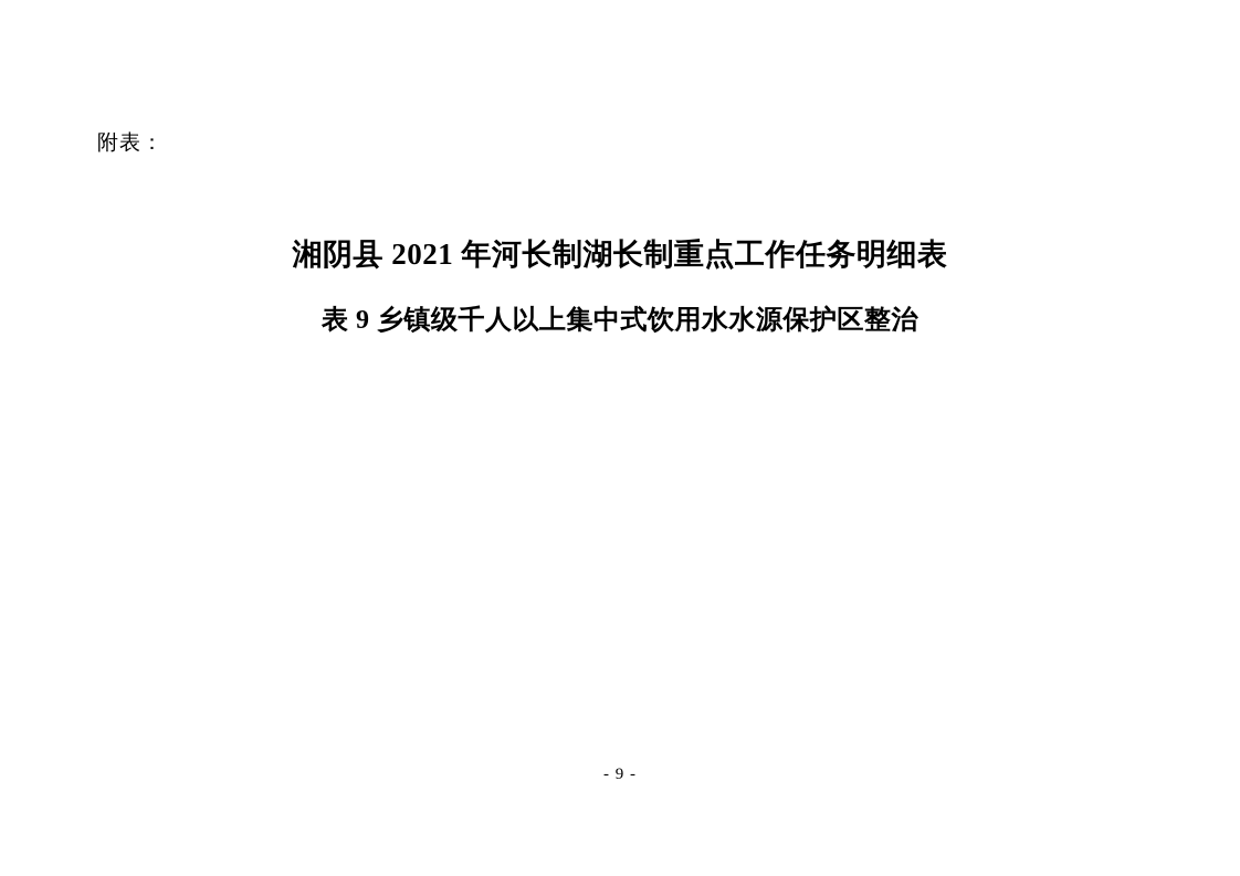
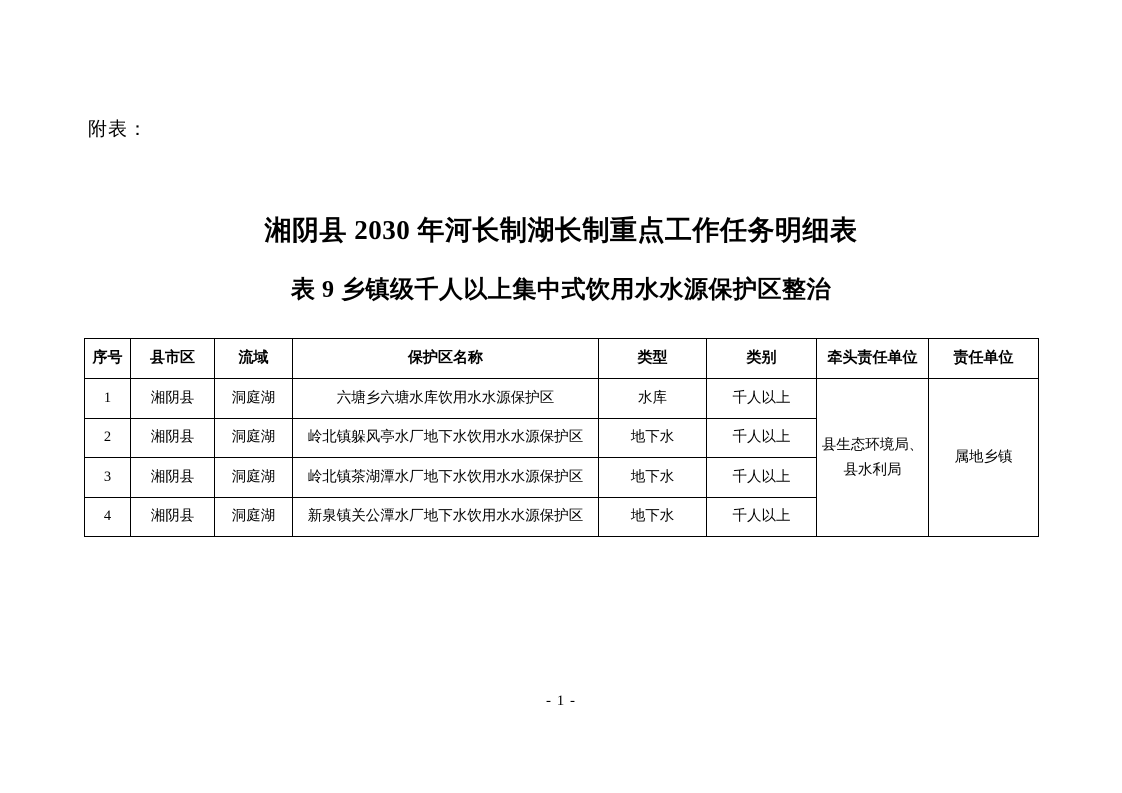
  附表：
- 湘阴县 2021 年河长制湖长制重点工作任务明细表
+ 湘阴县 2030 年河长制湖长制重点工作任务明细表
  表 9 乡镇级千人以上集中式饮用水水源保护区整治
+ 序号	县市区	流域	保护区名称	类型	类别	牵头责任单位	责任单位
+ 1	湘阴县	洞庭湖	六塘乡六塘水库饮用水水源保护区	水库	千人以上	县生态环境局、 县水利局	属地乡镇
+ 2	湘阴县	洞庭湖	岭北镇躲风亭水厂地下水饮用水水源保护区	地下水	千人以上
+ 3	湘阴县	洞庭湖	岭北镇茶湖潭水厂地下水饮用水水源保护区	地下水	千人以上
+ 4	湘阴县	洞庭湖	新泉镇关公潭水厂地下水饮用水水源保护区	地下水	千人以上
- - 9 -
+ - 1 -
